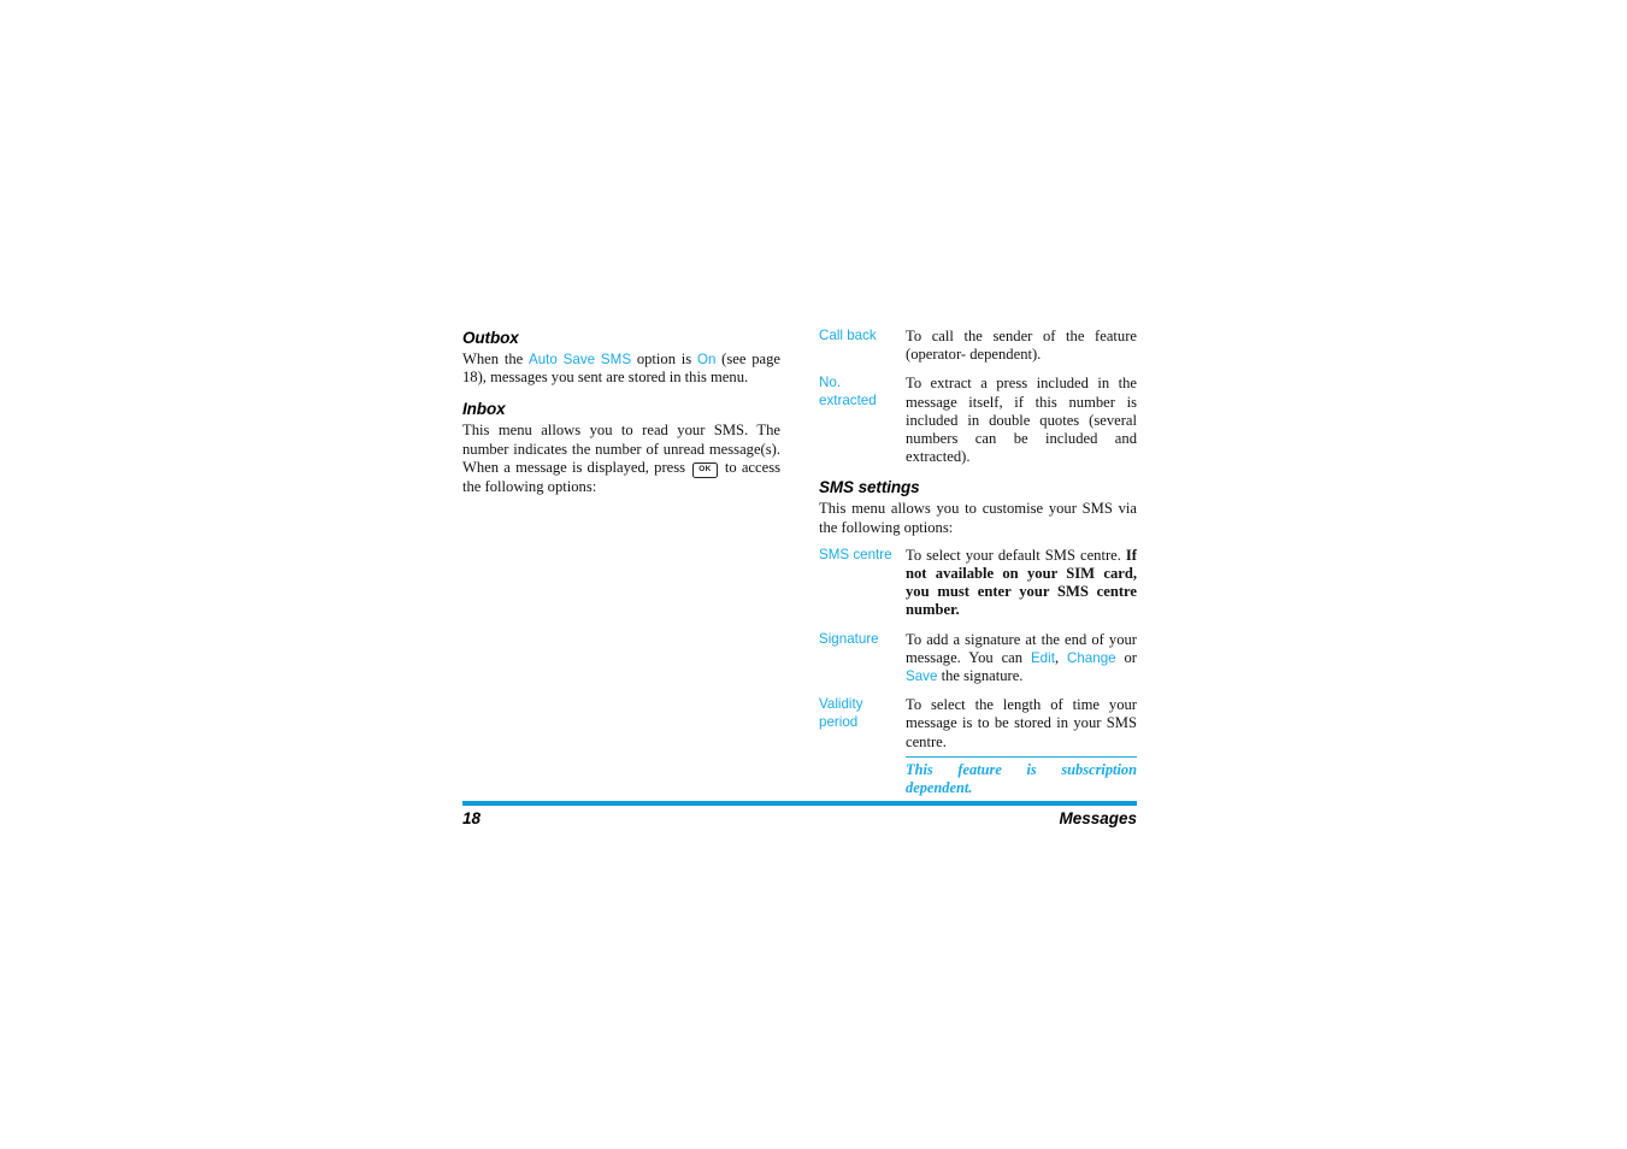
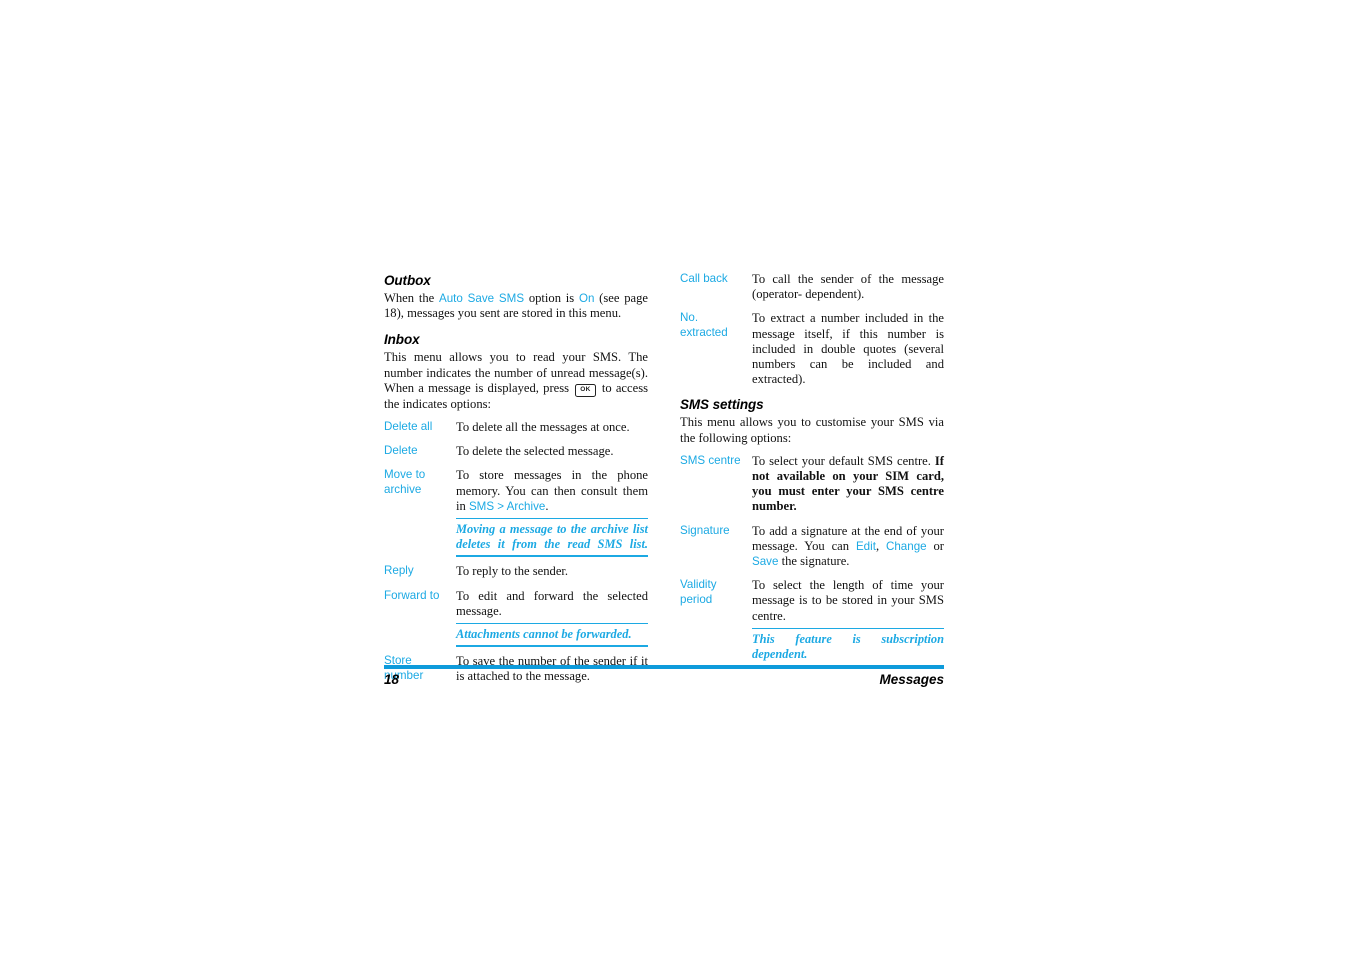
  Outbox
  When the Auto Save SMS option is On (see page 18), messages you sent are stored in this menu.
  Inbox
- This menu allows you to read your SMS. The number indicates the number of unread message(s). When a message is displayed, press to access the following options:
+ This menu allows you to read your SMS. The number indicates the number of unread message(s). When a message is displayed, press to access the indicates options:
+ Delete all	To delete all the messages at once.
+ Delete	To delete the selected message.
+ Move to archive	To store messages in the phone memory. You can then consult them in SMS > Archive. Moving a message to the archive list deletes it from the read SMS list.
+ Reply	To reply to the sender.
+ Forward to	To edit and forward the selected message. Attachments cannot be forwarded.
+ Store number	To save the number of the sender if it is attached to the message.
- Call back	To call the sender of the feature (operator- dependent).
+ Call back	To call the sender of the message (operator- dependent).
- No. extracted	To extract a press included in the message itself, if this number is included in double quotes (several numbers can be included and extracted).
+ No. extracted	To extract a number included in the message itself, if this number is included in double quotes (several numbers can be included and extracted).
  SMS settings
  This menu allows you to customise your SMS via the following options:
  SMS centre	To select your default SMS centre. If not available on your SIM card, you must enter your SMS centre number.
  Signature	To add a signature at the end of your message. You can Edit, Change or Save the signature.
  Validity period	To select the length of time your message is to be stored in your SMS centre. This feature is subscription dependent.
  18
  Messages
